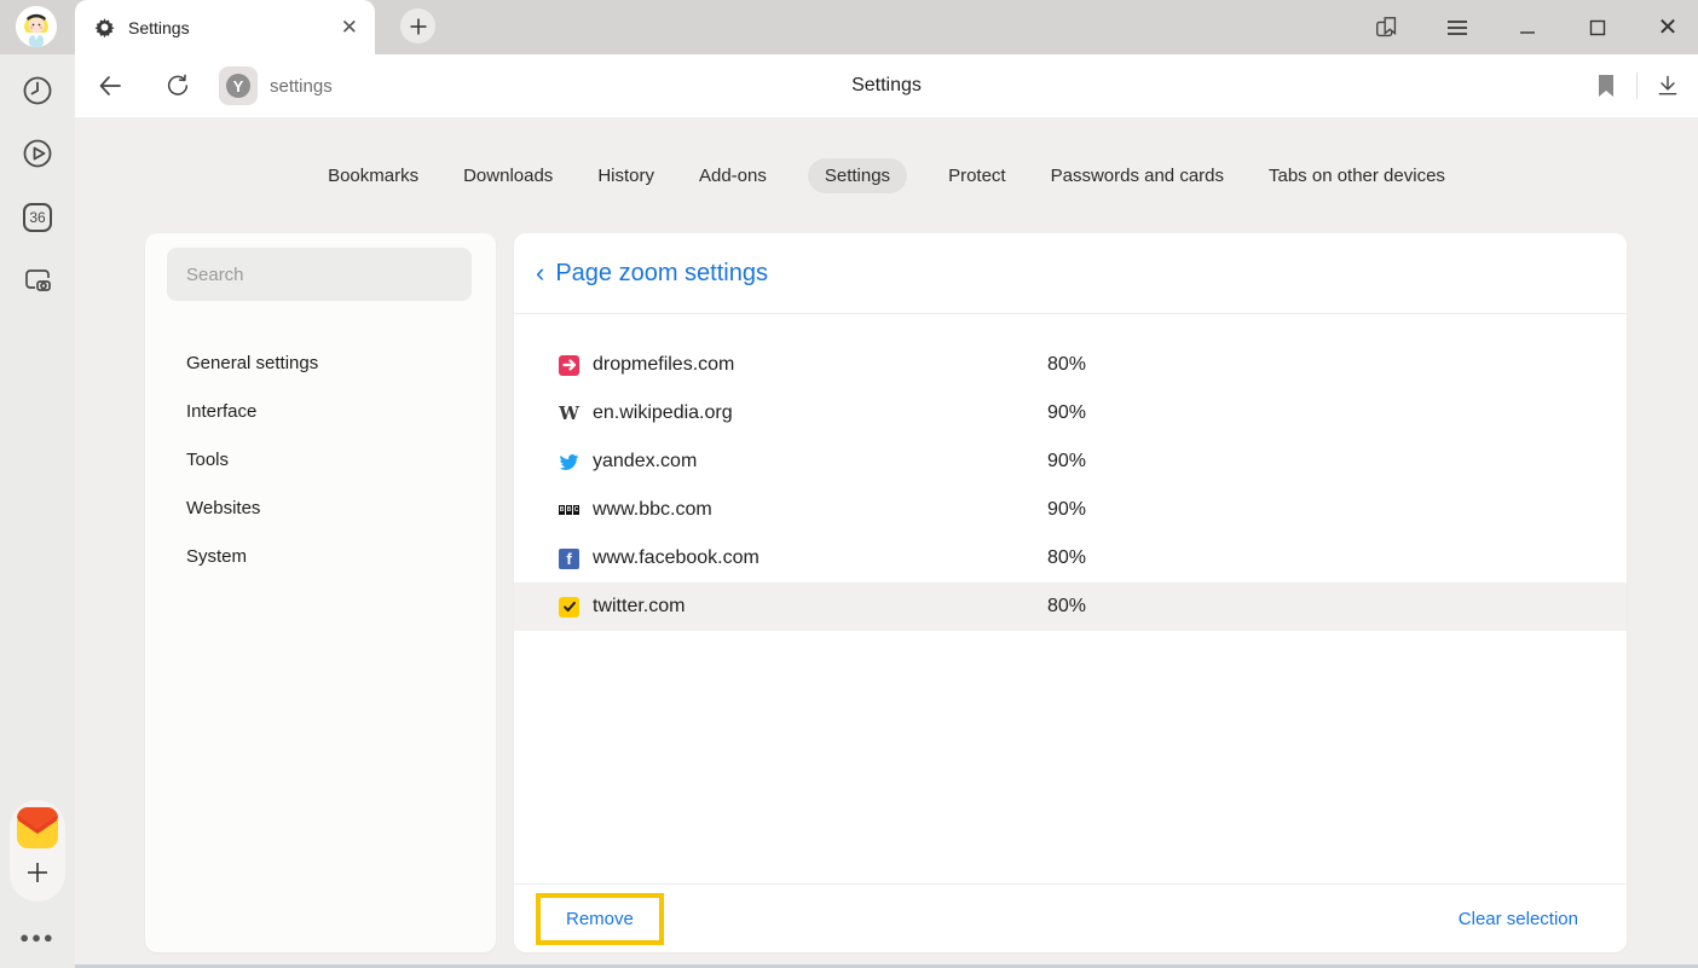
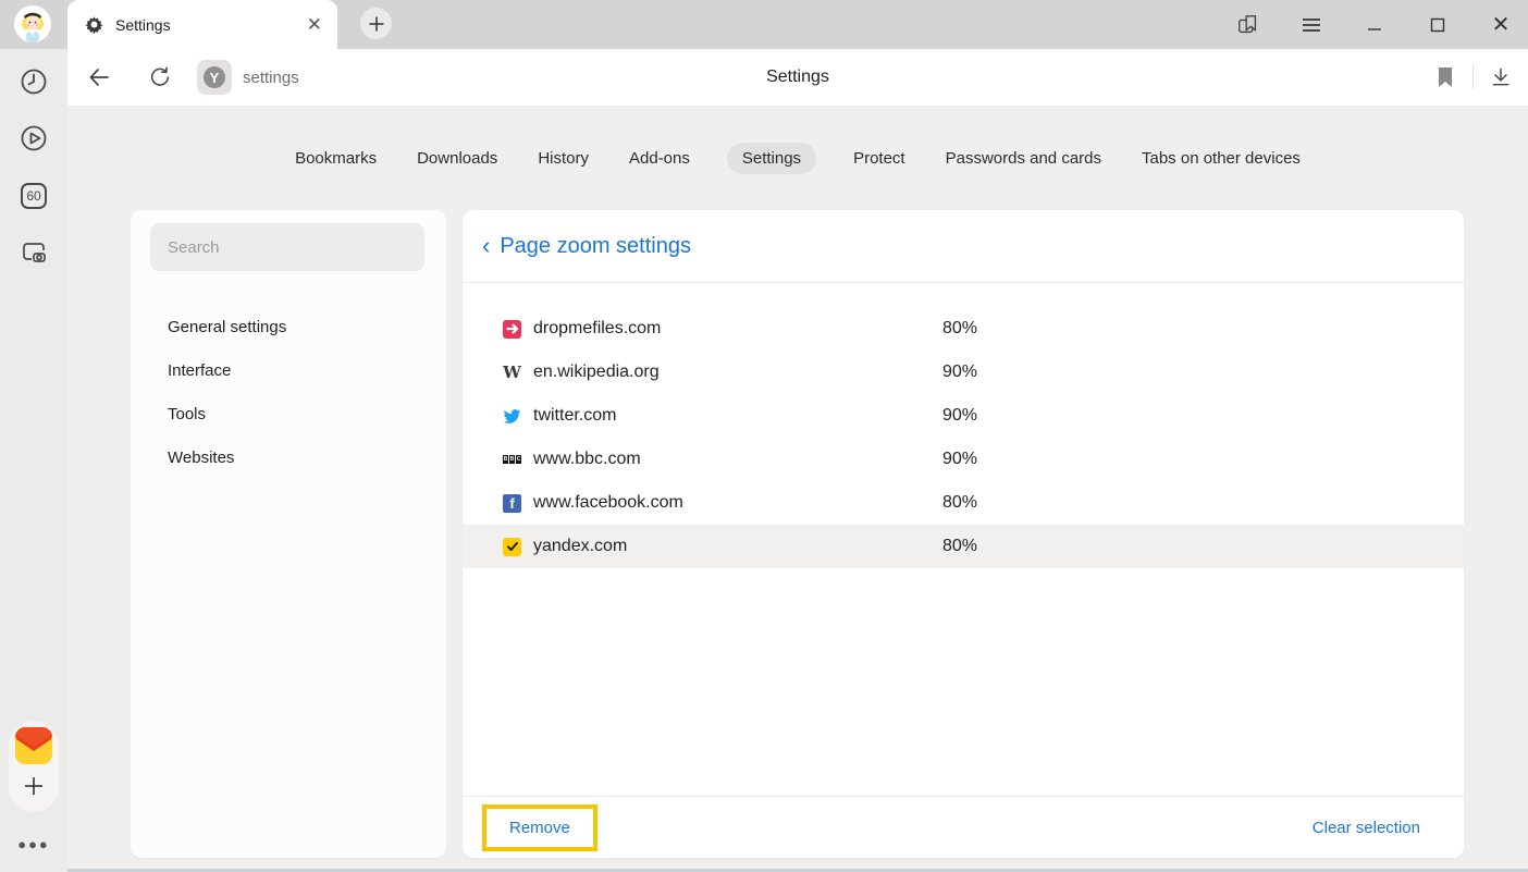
  Settings
  ✕
  ✕
  Y
  settings
  Settings
- 36
+ 60
  ●●●
  Bookmarks
  Downloads
  History
  Add-ons
  Settings
  Protect
  Passwords and cards
  Tabs on other devices
  Search
  General settings
  Interface
  Tools
  Websites
- System
  ‹
  Page zoom settings
  dropmefiles.com
  80%
  W
  en.wikipedia.org
  90%
- yandex.com
+ twitter.com
  90%
  www.bbc.com
  90%
  f
  www.facebook.com
  80%
- twitter.com
+ yandex.com
  80%
  Remove
  Clear selection
